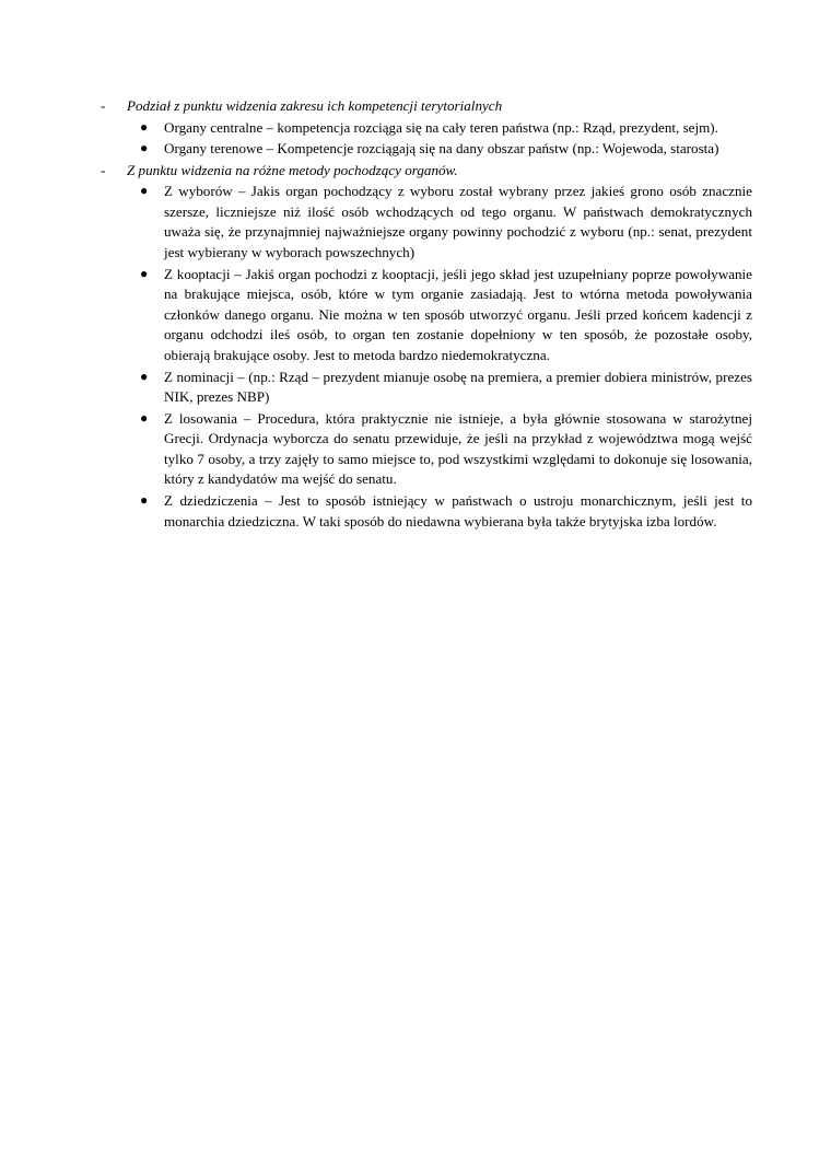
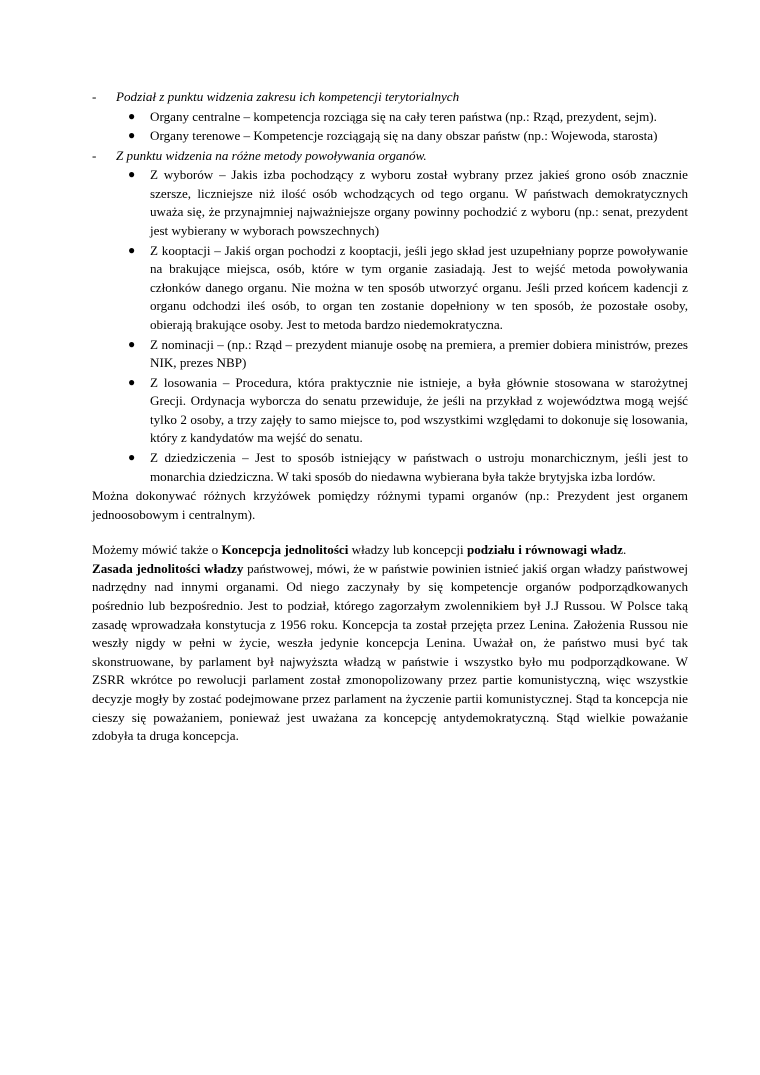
  -
  Podział z punktu widzenia zakresu ich kompetencji terytorialnych
  ●
  Organy centralne – kompetencja rozciąga się na cały teren państwa (np.: Rząd, prezydent, sejm).
  ●
  Organy terenowe – Kompetencje rozciągają się na dany obszar państw (np.: Wojewoda, starosta)
  -
- Z punktu widzenia na różne metody pochodzący organów.
+ Z punktu widzenia na różne metody powoływania organów.
  ●
- Z wyborów – Jakis organ pochodzący z wyboru został wybrany przez jakieś grono osób znacznie szersze, liczniejsze niż ilość osób wchodzących od tego organu. W państwach demokratycznych uważa się, że przynajmniej najważniejsze organy powinny pochodzić z wyboru (np.: senat, prezydent jest wybierany w wyborach powszechnych)
+ Z wyborów – Jakis izba pochodzący z wyboru został wybrany przez jakieś grono osób znacznie szersze, liczniejsze niż ilość osób wchodzących od tego organu. W państwach demokratycznych uważa się, że przynajmniej najważniejsze organy powinny pochodzić z wyboru (np.: senat, prezydent jest wybierany w wyborach powszechnych)
  ●
- Z kooptacji – Jakiś organ pochodzi z kooptacji, jeśli jego skład jest uzupełniany poprze powoływanie na brakujące miejsca, osób, które w tym organie zasiadają. Jest to wtórna metoda powoływania członków danego organu. Nie można w ten sposób utworzyć organu. Jeśli przed końcem kadencji z organu odchodzi ileś osób, to organ ten zostanie dopełniony w ten sposób, że pozostałe osoby, obierają brakujące osoby. Jest to metoda bardzo niedemokratyczna.
+ Z kooptacji – Jakiś organ pochodzi z kooptacji, jeśli jego skład jest uzupełniany poprze powoływanie na brakujące miejsca, osób, które w tym organie zasiadają. Jest to wejść metoda powoływania członków danego organu. Nie można w ten sposób utworzyć organu. Jeśli przed końcem kadencji z organu odchodzi ileś osób, to organ ten zostanie dopełniony w ten sposób, że pozostałe osoby, obierają brakujące osoby. Jest to metoda bardzo niedemokratyczna.
  ●
  Z nominacji – (np.: Rząd – prezydent mianuje osobę na premiera, a premier dobiera ministrów, prezes NIK, prezes NBP)
  ●
- Z losowania – Procedura, która praktycznie nie istnieje, a była głównie stosowana w starożytnej Grecji. Ordynacja wyborcza do senatu przewiduje, że jeśli na przykład z województwa mogą wejść tylko 7 osoby, a trzy zajęły to samo miejsce to, pod wszystkimi względami to dokonuje się losowania, który z kandydatów ma wejść do senatu.
+ Z losowania – Procedura, która praktycznie nie istnieje, a była głównie stosowana w starożytnej Grecji. Ordynacja wyborcza do senatu przewiduje, że jeśli na przykład z województwa mogą wejść tylko 2 osoby, a trzy zajęły to samo miejsce to, pod wszystkimi względami to dokonuje się losowania, który z kandydatów ma wejść do senatu.
  ●
  Z dziedziczenia – Jest to sposób istniejący w państwach o ustroju monarchicznym, jeśli jest to monarchia dziedziczna. W taki sposób do niedawna wybierana była także brytyjska izba lordów.
+ Można dokonywać różnych krzyżówek pomiędzy różnymi typami organów (np.: Prezydent jest organem jednoosobowym i centralnym).
+ Możemy mówić także o Koncepcja jednolitości władzy lub koncepcji podziału i równowagi władz.
+ Zasada jednolitości władzy państwowej, mówi, że w państwie powinien istnieć jakiś organ władzy państwowej nadrzędny nad innymi organami. Od niego zaczynały by się kompetencje organów podporządkowanych pośrednio lub bezpośrednio. Jest to podział, którego zagorzałym zwolennikiem był J.J Russou. W Polsce taką zasadę wprowadzała konstytucja z 1956 roku. Koncepcja ta został przejęta przez Lenina. Założenia Russou nie weszły nigdy w pełni w życie, weszła jedynie koncepcja Lenina. Uważał on, że państwo musi być tak skonstruowane, by parlament był najwyższta władzą w państwie i wszystko było mu podporządkowane. W ZSRR wkrótce po rewolucji parlament został zmonopolizowany przez partie komunistyczną, więc wszystkie decyzje mogły by zostać podejmowane przez parlament na życzenie partii komunistycznej. Stąd ta koncepcja nie cieszy się poważaniem, ponieważ jest uważana za koncepcję antydemokratyczną. Stąd wielkie poważanie zdobyła ta druga koncepcja.
